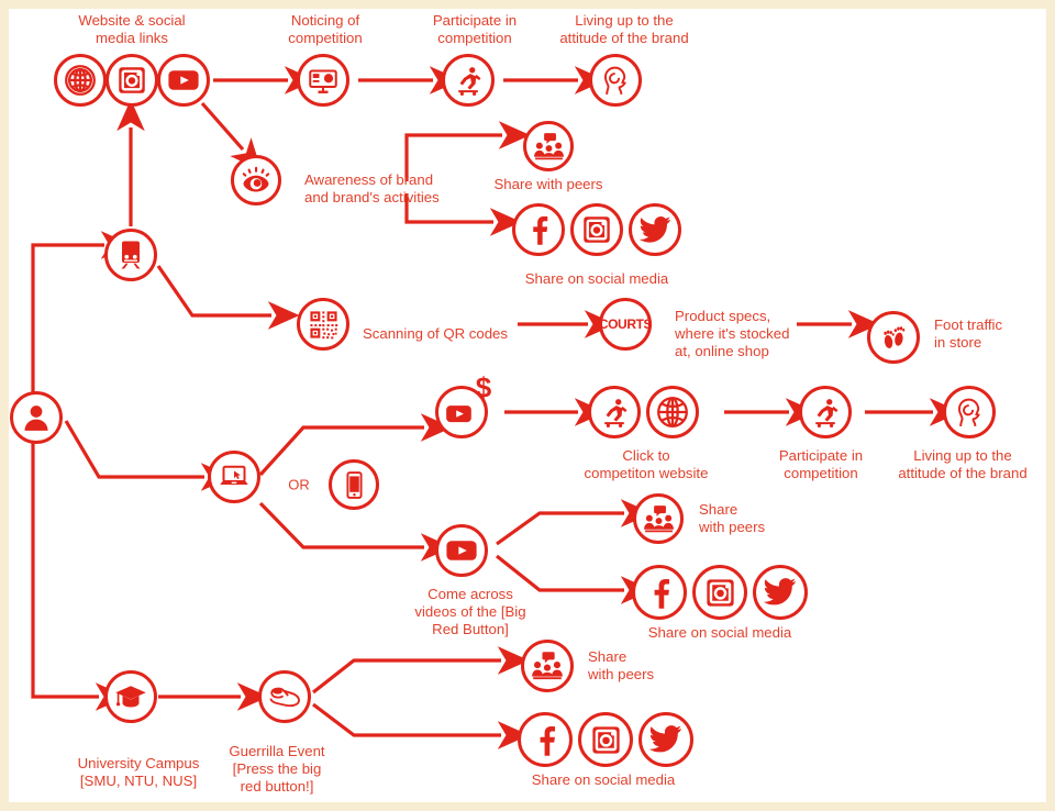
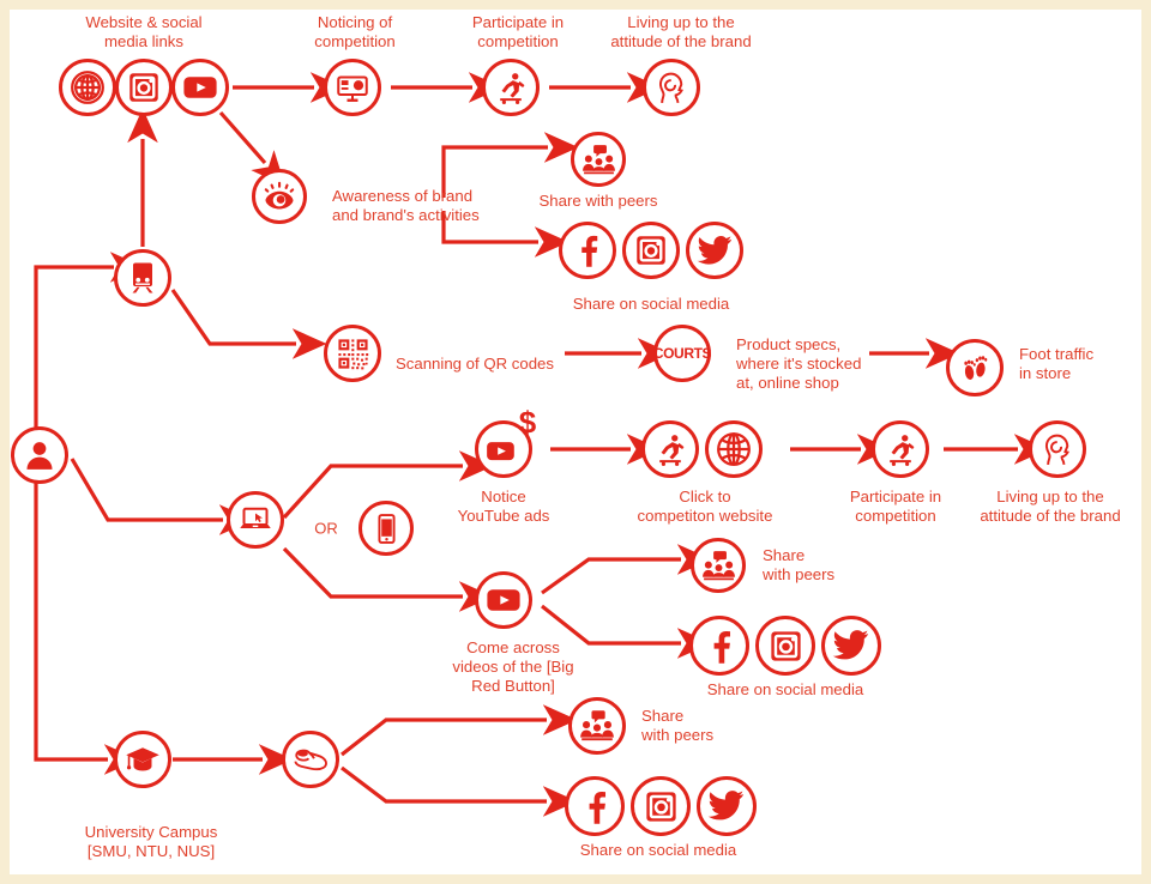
  Website & social
  media links
  Noticing of
  competition
  Participate in
  competition
  Living up to the
  attitude of the brand
  Awareness of brand
  and brand's activities
  Share with peers
  Share on social media
  Scanning of QR codes
  COURTS
  Product specs,
  where it's stocked
  at, online shop
  Foot traffic
  in store
  $
+ Notice
+ YouTube ads
  Click to
  competiton website
  Participate in
  competition
  Living up to the
  attitude of the brand
  OR
  Come across
  videos of the [Big
  Red Button]
  Share
  with peers
  Share on social media
  University Campus
  [SMU, NTU, NUS]
- Guerrilla Event
- [Press the big
- red button!]
  Share
  with peers
  Share on social media
